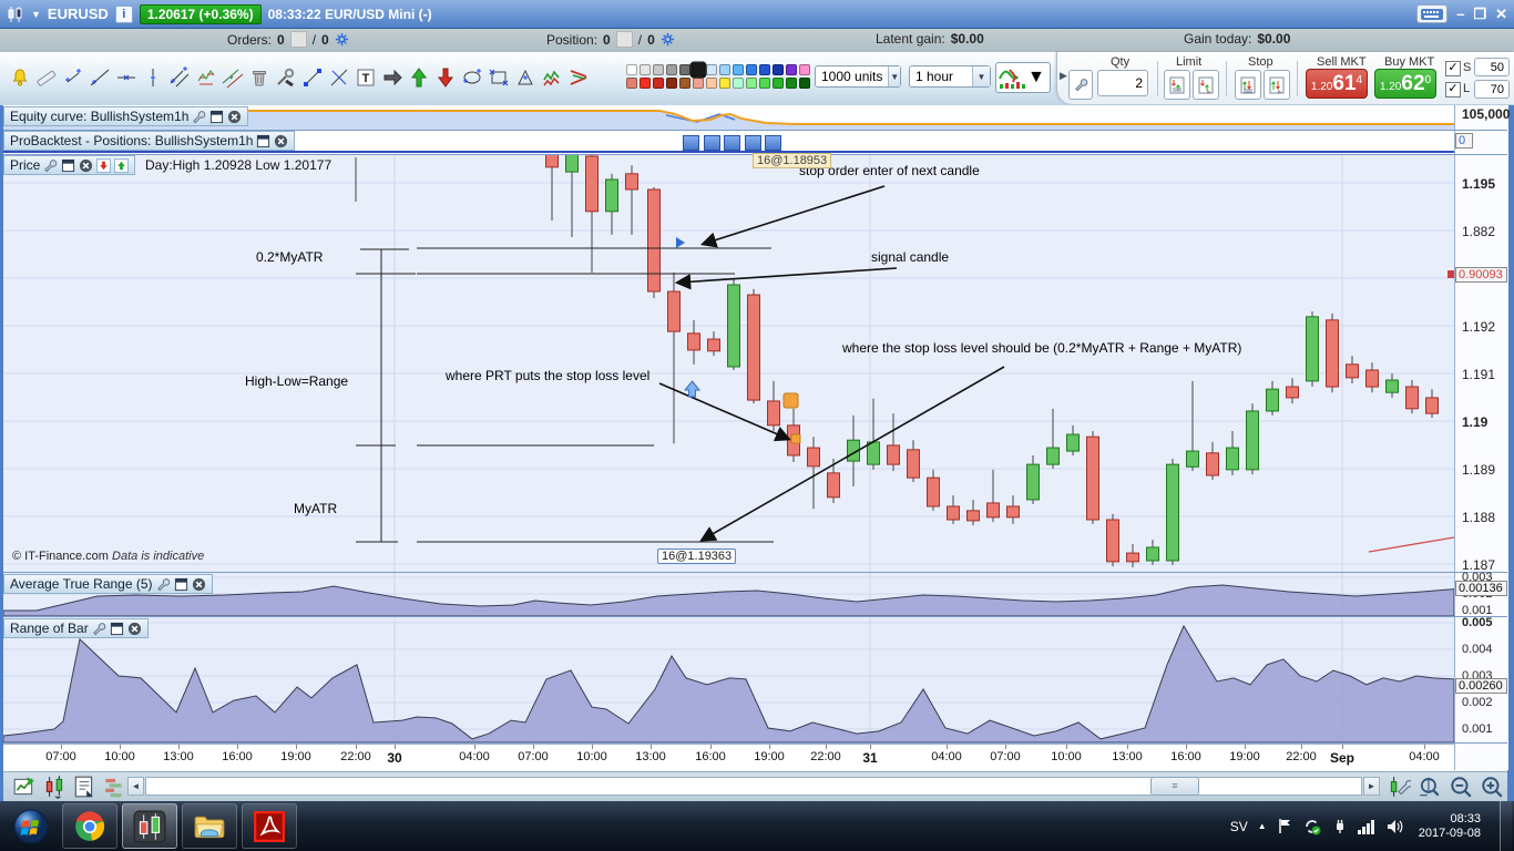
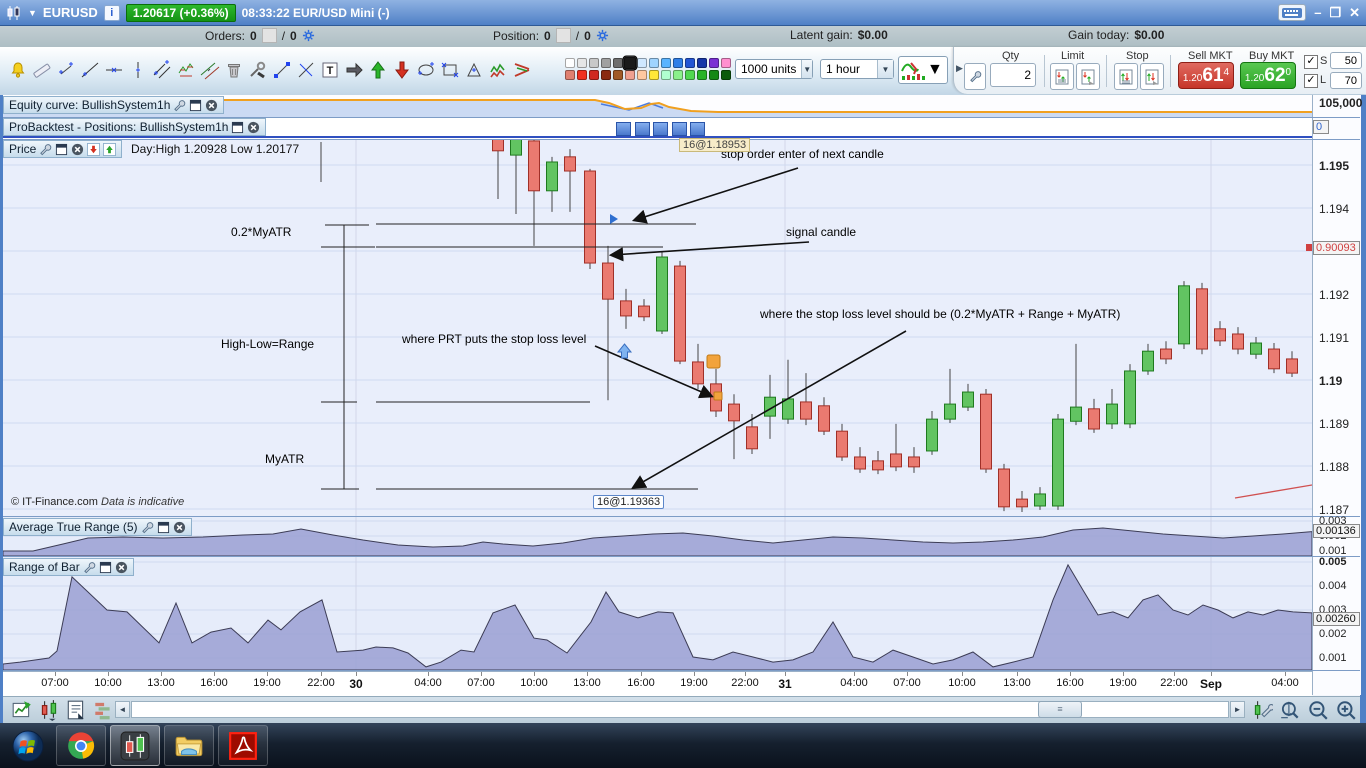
  ▼
  EURUSD
  i
  1.20617 (+0.36%)
  08:33:22 EUR/USD Mini (-)
  –
  ❐
  ✕
  Orders:
  0
  /
  0
  Position:
  0
  /
  0
  Latent gain:
  $0.00
  Gain today:
  $0.00
  T
  1000 units
  ▼
  1 hour
  ▼
  ▼
  ▶
  Qty
  2
  Limit
  Stop
  Sell MKT
  1.20
  61
  4
  Buy MKT
  1.20
  62
  0
  ✓
  S
  50
  ✓
  L
  70
  Equity curve: BullishSystem1h
  ProBacktest - Positions: BullishSystem1h
  Price
  Day:High 1.20928 Low 1.20177
  © IT-Finance.com Data is indicative
  stop order enter of next candle
  signal candle
  where PRT puts the stop loss level
  where the stop loss level should be (0.2*MyATR + Range + MyATR)
  0.2*MyATR
  High-Low=Range
  MyATR
  16@1.18953
  16@1.19363
  Average True Range (5)
  Range of Bar
  105,000
  0
  1.195
- 1.882
+ 1.194
  1.192
  1.191
  1.19
  1.189
  1.188
  1.187
  0.90093
  0.003
  0.001
  0.00136
  0.005
  0.004
  0.003
  0.002
  0.001
  0.00260
  07:00
  10:00
  13:00
  16:00
  19:00
  22:00
  30
  04:00
  07:00
  10:00
  13:00
  16:00
  19:00
  22:00
  31
  04:00
  07:00
  10:00
  13:00
  16:00
  19:00
  22:00
  Sep
  04:00
  ◄
  ≡
  ►
- SV
- ▲
- 08:33
- 2017-09-08
